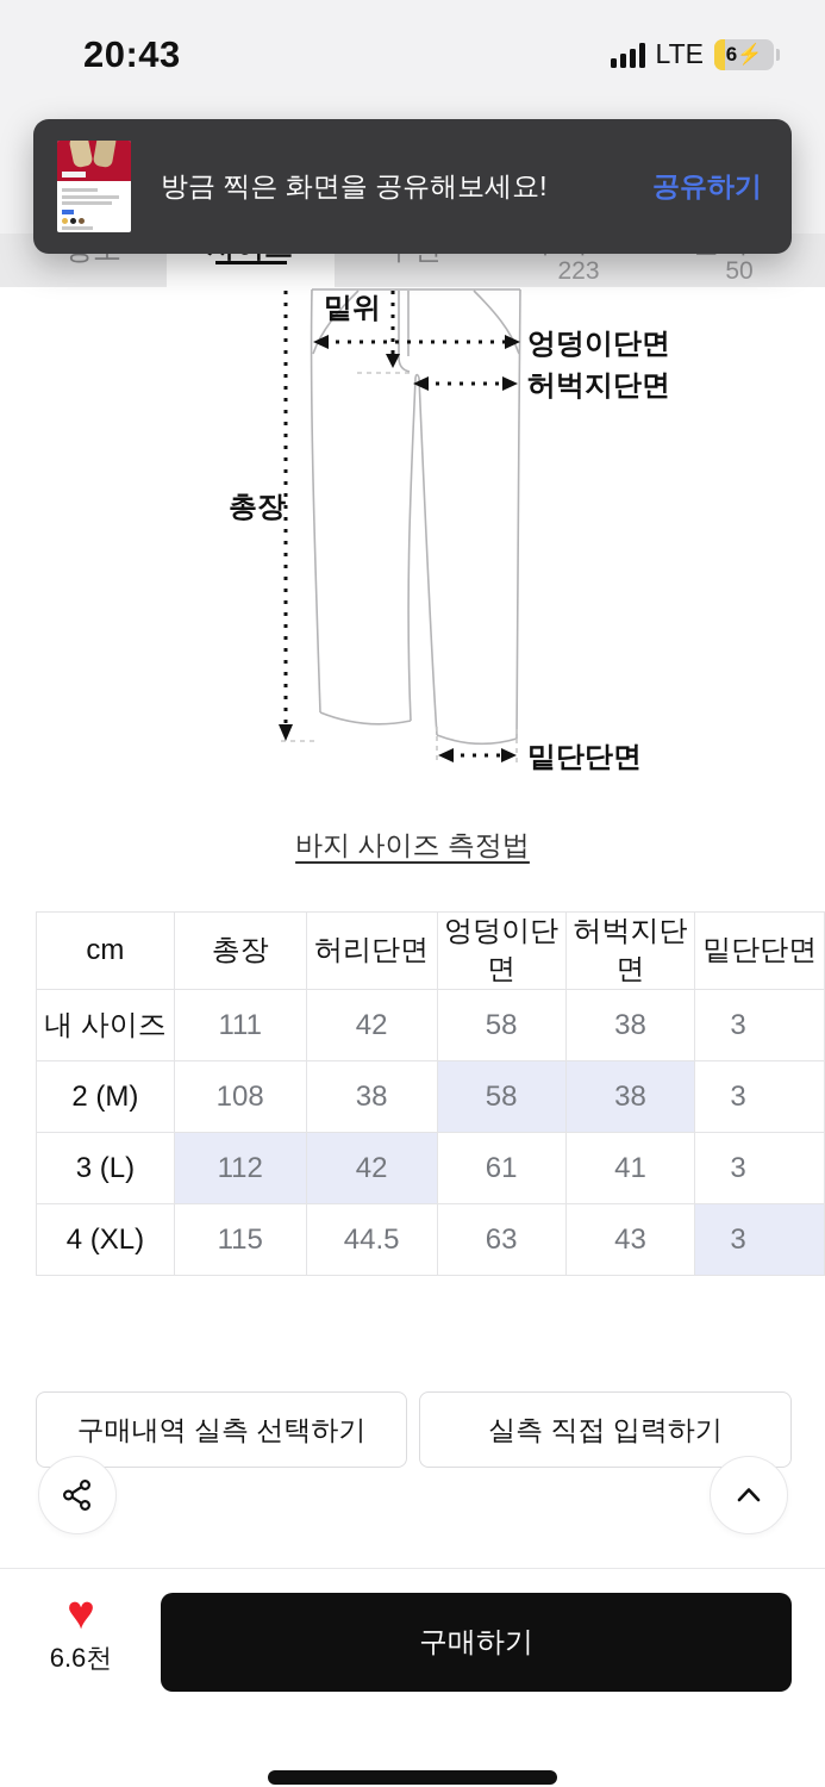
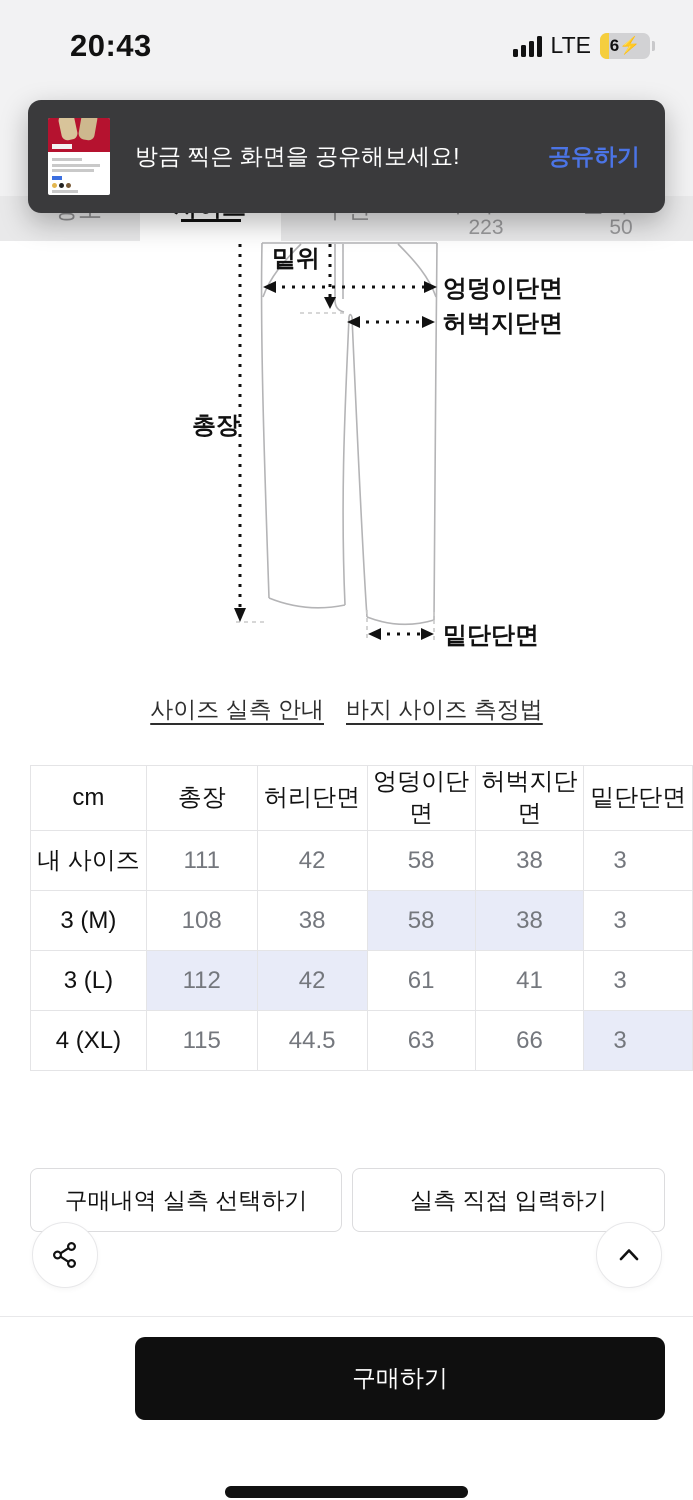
  223
  50
  20:43
  LTE
  6⚡
  방금 찍은 화면을 공유해보세요!
  공유하기
  밑위
  엉덩이단면
  허벅지단면
  총장
  밑단단면
+ 사이즈 실측 안내
  바지 사이즈 측정법
  cm	총장	허리단면	엉덩이단면	허벅지단면	밑단단면
  내 사이즈	111	42	58	38	3
- 2 (M)	108	38	58	38	3
+ 3 (M)	108	38	58	38	3
  3 (L)	112	42	61	41	3
- 4 (XL)	115	44.5	63	43	3
+ 4 (XL)	115	44.5	63	66	3
  구매내역 실측 선택하기
  실측 직접 입력하기
- ♥
- 6.6천
  구매하기
